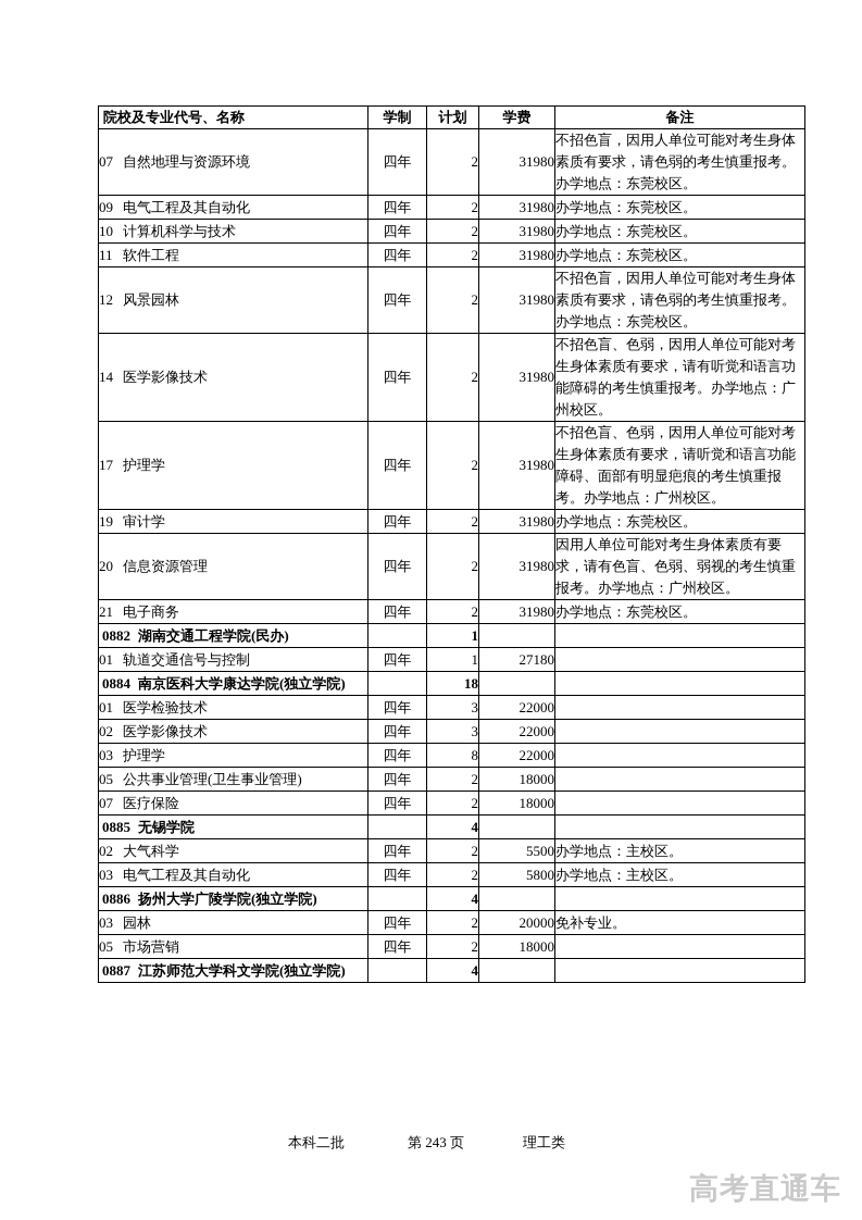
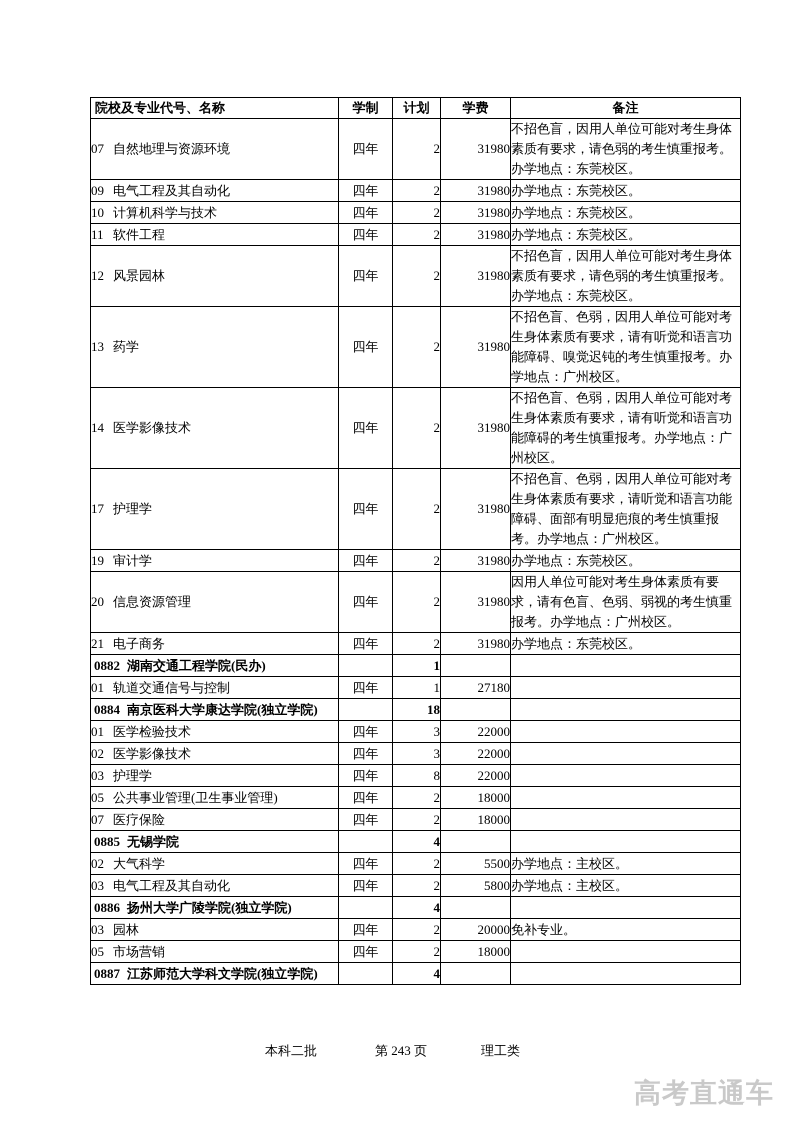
  院校及专业代号、名称	学制	计划	学费	备注
  07 自然地理与资源环境	四年	2	31980	不招色盲，因用人单位可能对考生身体素质有要求，请色弱的考生慎重报考。办学地点：东莞校区。
  09 电气工程及其自动化	四年	2	31980	办学地点：东莞校区。
  10 计算机科学与技术	四年	2	31980	办学地点：东莞校区。
  11 软件工程	四年	2	31980	办学地点：东莞校区。
  12 风景园林	四年	2	31980	不招色盲，因用人单位可能对考生身体素质有要求，请色弱的考生慎重报考。办学地点：东莞校区。
+ 13 药学	四年	2	31980	不招色盲、色弱，因用人单位可能对考生身体素质有要求，请有听觉和语言功能障碍、嗅觉迟钝的考生慎重报考。办学地点：广州校区。
  14 医学影像技术	四年	2	31980	不招色盲、色弱，因用人单位可能对考生身体素质有要求，请有听觉和语言功能障碍的考生慎重报考。办学地点：广州校区。
  17 护理学	四年	2	31980	不招色盲、色弱，因用人单位可能对考生身体素质有要求，请听觉和语言功能障碍、面部有明显疤痕的考生慎重报考。办学地点：广州校区。
  19 审计学	四年	2	31980	办学地点：东莞校区。
  20 信息资源管理	四年	2	31980	因用人单位可能对考生身体素质有要求，请有色盲、色弱、弱视的考生慎重报考。办学地点：广州校区。
  21 电子商务	四年	2	31980	办学地点：东莞校区。
  0882 湖南交通工程学院(民办)		1
  01 轨道交通信号与控制	四年	1	27180
  0884 南京医科大学康达学院(独立学院)		18
  01 医学检验技术	四年	3	22000
  02 医学影像技术	四年	3	22000
  03 护理学	四年	8	22000
  05 公共事业管理(卫生事业管理)	四年	2	18000
  07 医疗保险	四年	2	18000
  0885 无锡学院		4
  02 大气科学	四年	2	5500	办学地点：主校区。
  03 电气工程及其自动化	四年	2	5800	办学地点：主校区。
  0886 扬州大学广陵学院(独立学院)		4
  03 园林	四年	2	20000	免补专业。
  05 市场营销	四年	2	18000
  0887 江苏师范大学科文学院(独立学院)		4
  本科二批
  第 243 页
  理工类
  高考直通车
